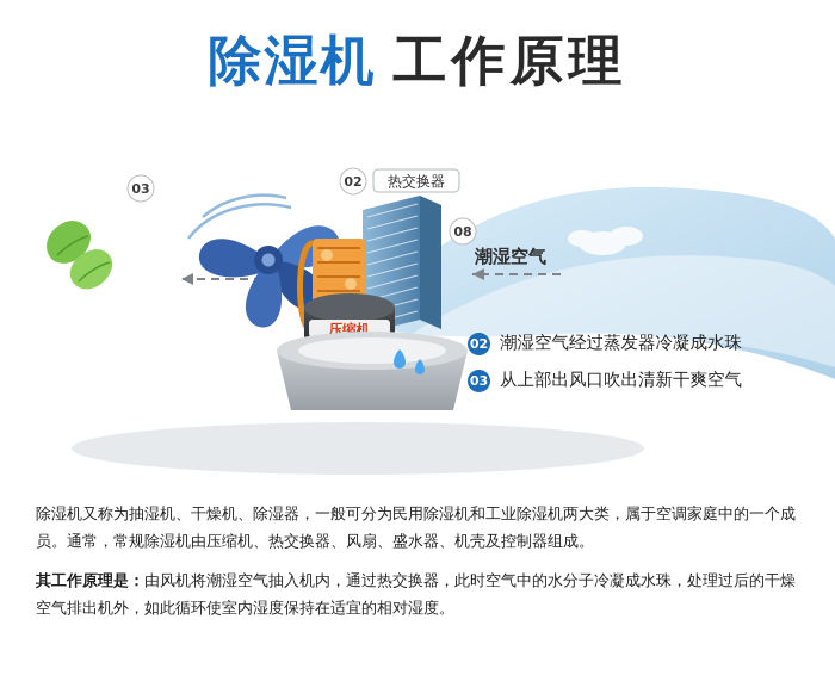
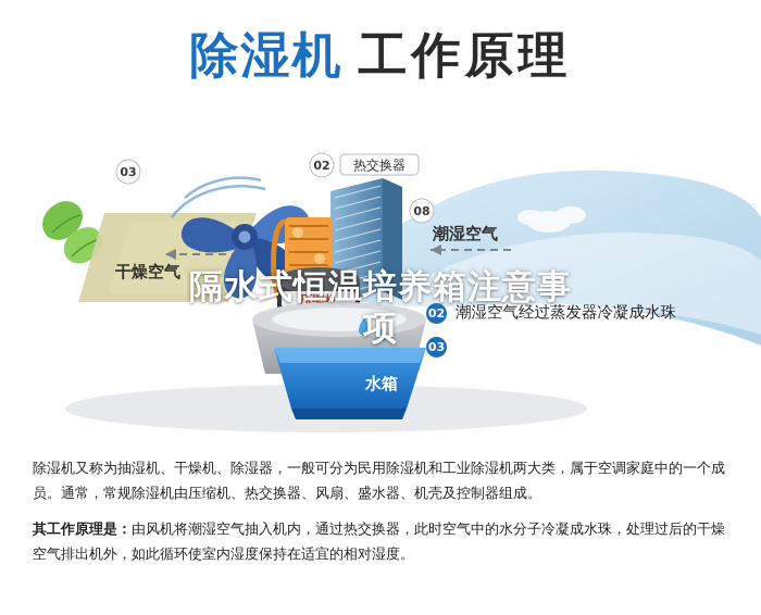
  除湿机 工作原理
+ 干燥空气
  03
  热交换器
  02
  压缩机
+ 水箱
  08
  潮湿空气
+ 隔水式恒温培养箱注意事
+ 项
  02
  潮湿空气经过蒸发器冷凝成水珠
  03
- 从上部出风口吹出清新干爽空气
  除湿机又称为抽湿机、干燥机、除湿器，一般可分为民用除湿机和工业除湿机两大类，属于空调家庭中的一个成员。通常，常规除湿机由压缩机、热交换器、风扇、盛水器、机壳及控制器组成。
  其工作原理是：由风机将潮湿空气抽入机内，通过热交换器，此时空气中的水分子冷凝成水珠，处理过后的干燥空气排出机外，如此循环使室内湿度保持在适宜的相对湿度。
